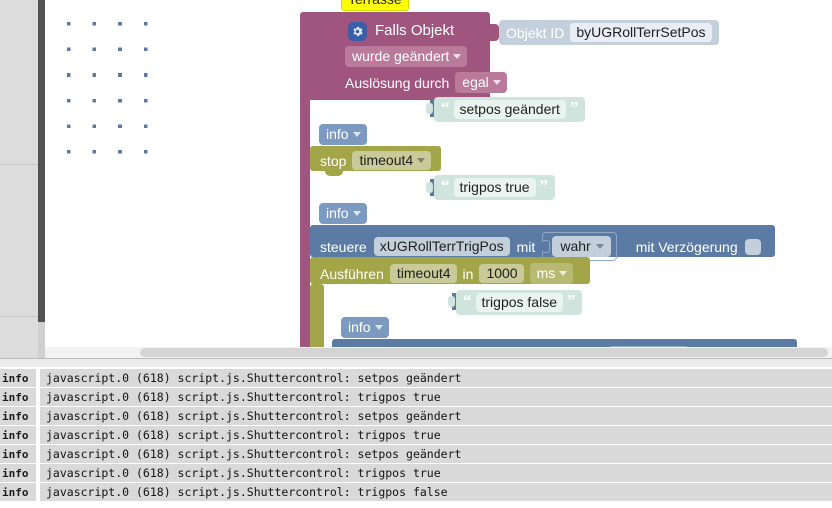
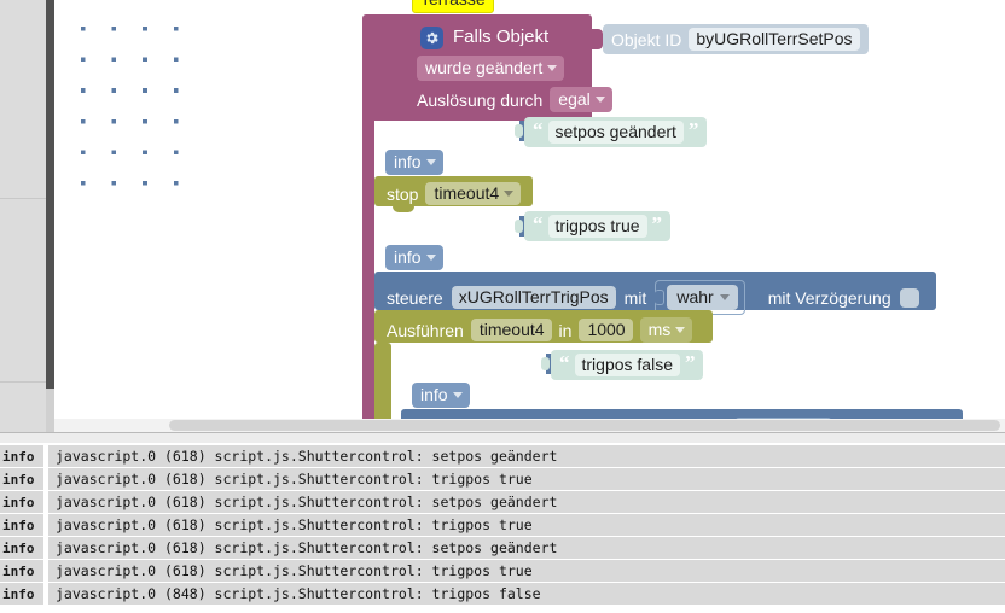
  info
  javascript.0 (618) script.js.Shuttercontrol: setpos geändert
  info
  javascript.0 (618) script.js.Shuttercontrol: trigpos true
  info
  javascript.0 (618) script.js.Shuttercontrol: setpos geändert
  info
  javascript.0 (618) script.js.Shuttercontrol: trigpos true
  info
  javascript.0 (618) script.js.Shuttercontrol: setpos geändert
  info
  javascript.0 (618) script.js.Shuttercontrol: trigpos true
  info
- javascript.0 (618) script.js.Shuttercontrol: trigpos false
+ javascript.0 (848) script.js.Shuttercontrol: trigpos false
